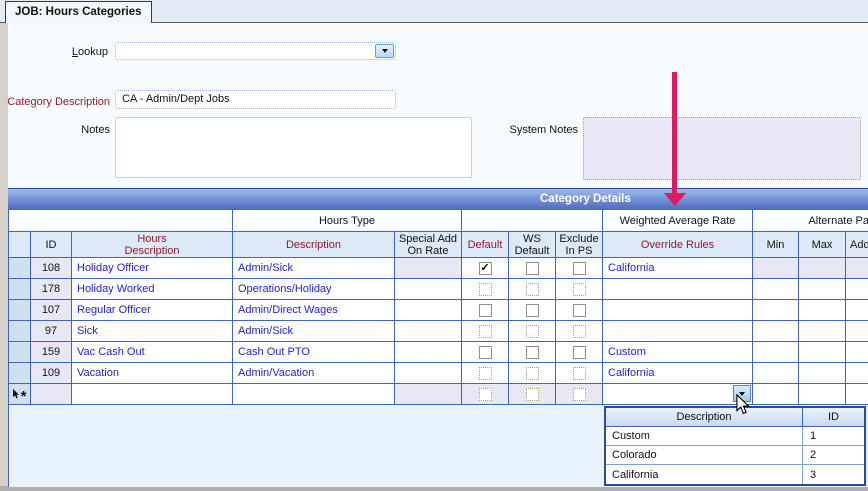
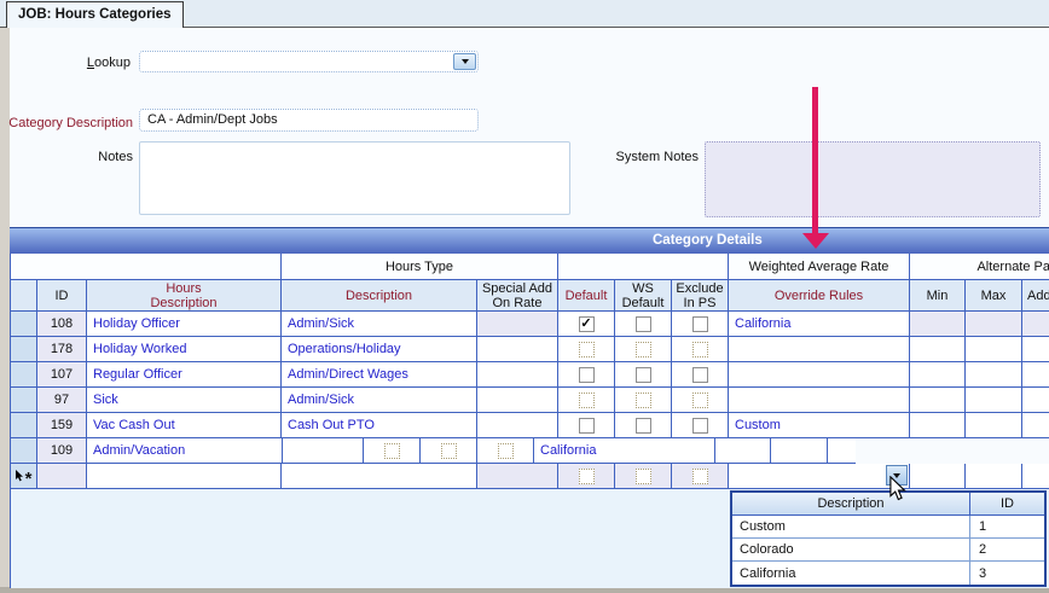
  JOB: Hours Categories
  Lookup
  Category Description
  CA - Admin/Dept Jobs
  Notes
  System Notes
  Category Details
  Hours Type
  Weighted Average Rate
  Alternate Pa
  ID
  Hours
  Description
  Description
  Special Add
  On Rate
  Default
  WS
  Default
  Exclude
  In PS
  Override Rules
  Min
  Max
  Add
  108
  Holiday Officer
  Admin/Sick
  ✓
  California
  178
  Holiday Worked
  Operations/Holiday
  107
  Regular Officer
  Admin/Direct Wages
  97
  Sick
  Admin/Sick
  159
  Vac Cash Out
  Cash Out PTO
  Custom
  109
- Vacation
  Admin/Vacation
  California
  *
  Description
  ID
  Custom
  1
  Colorado
  2
  California
  3
